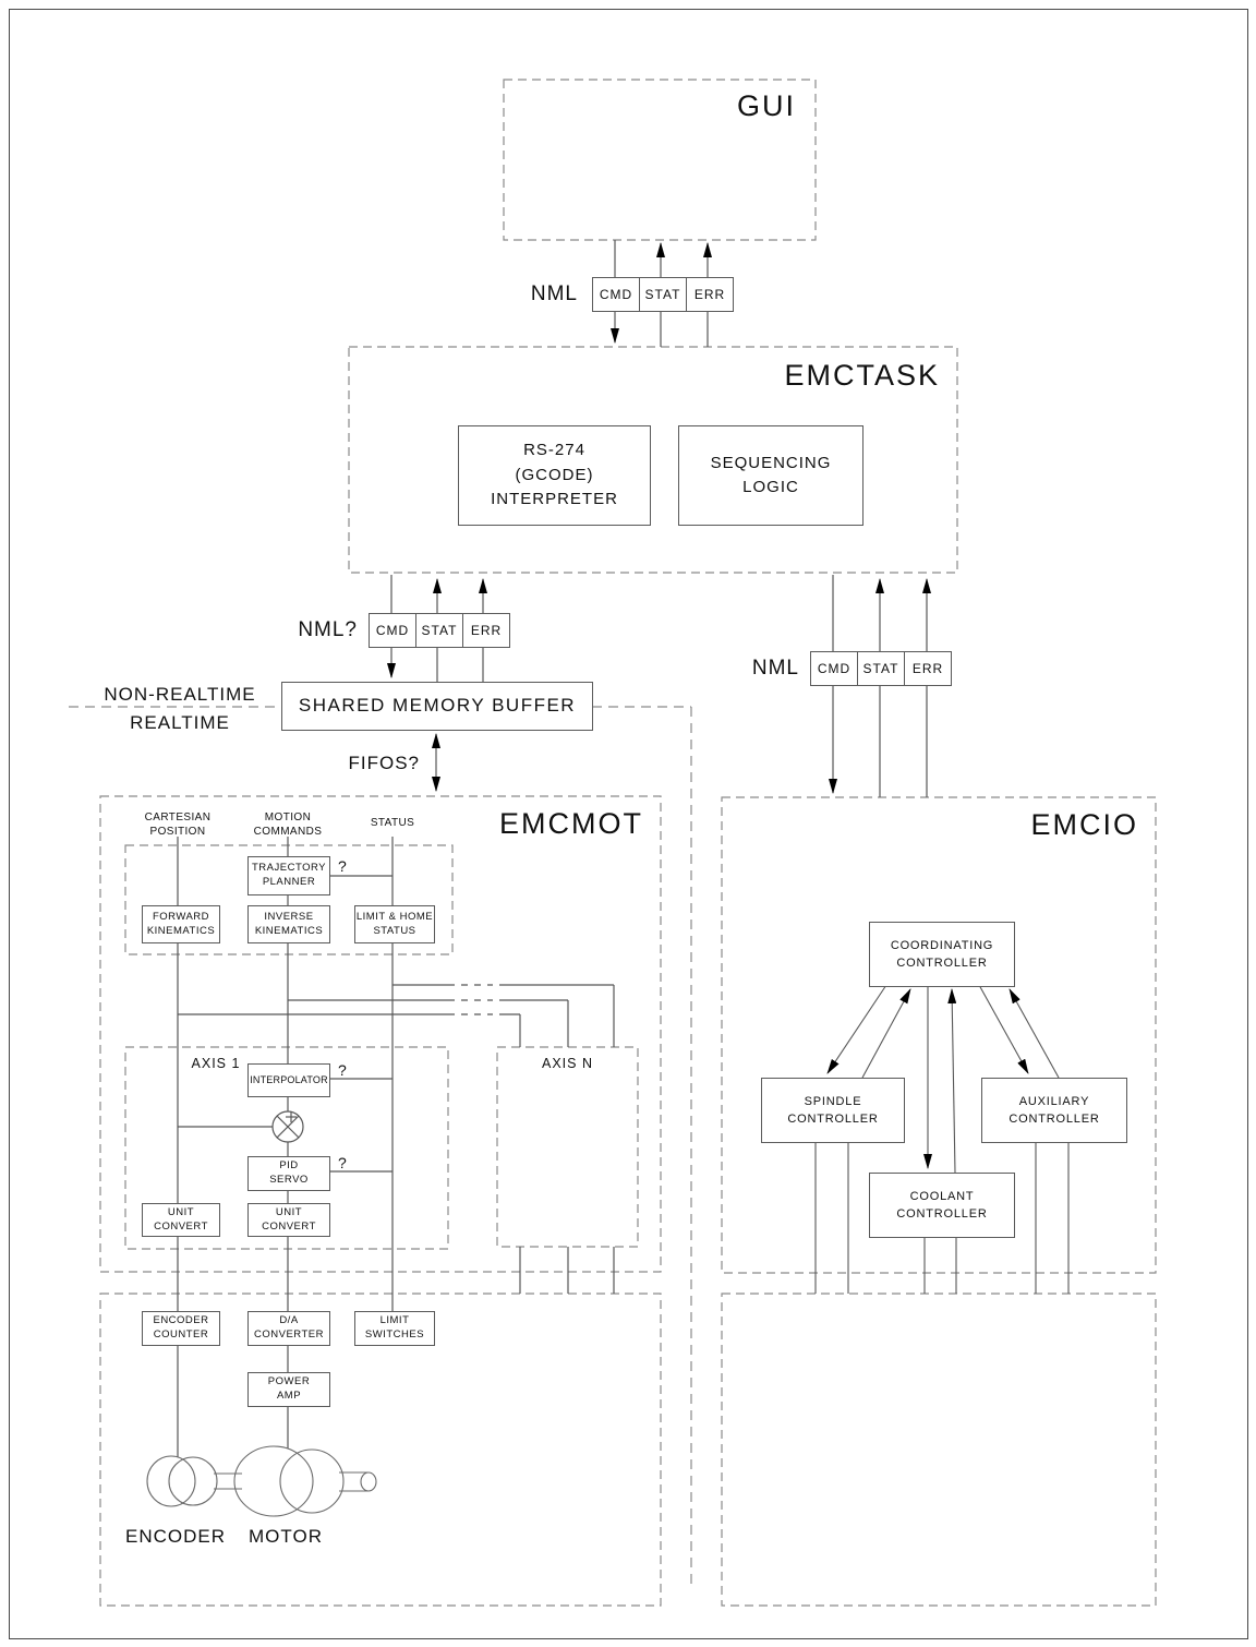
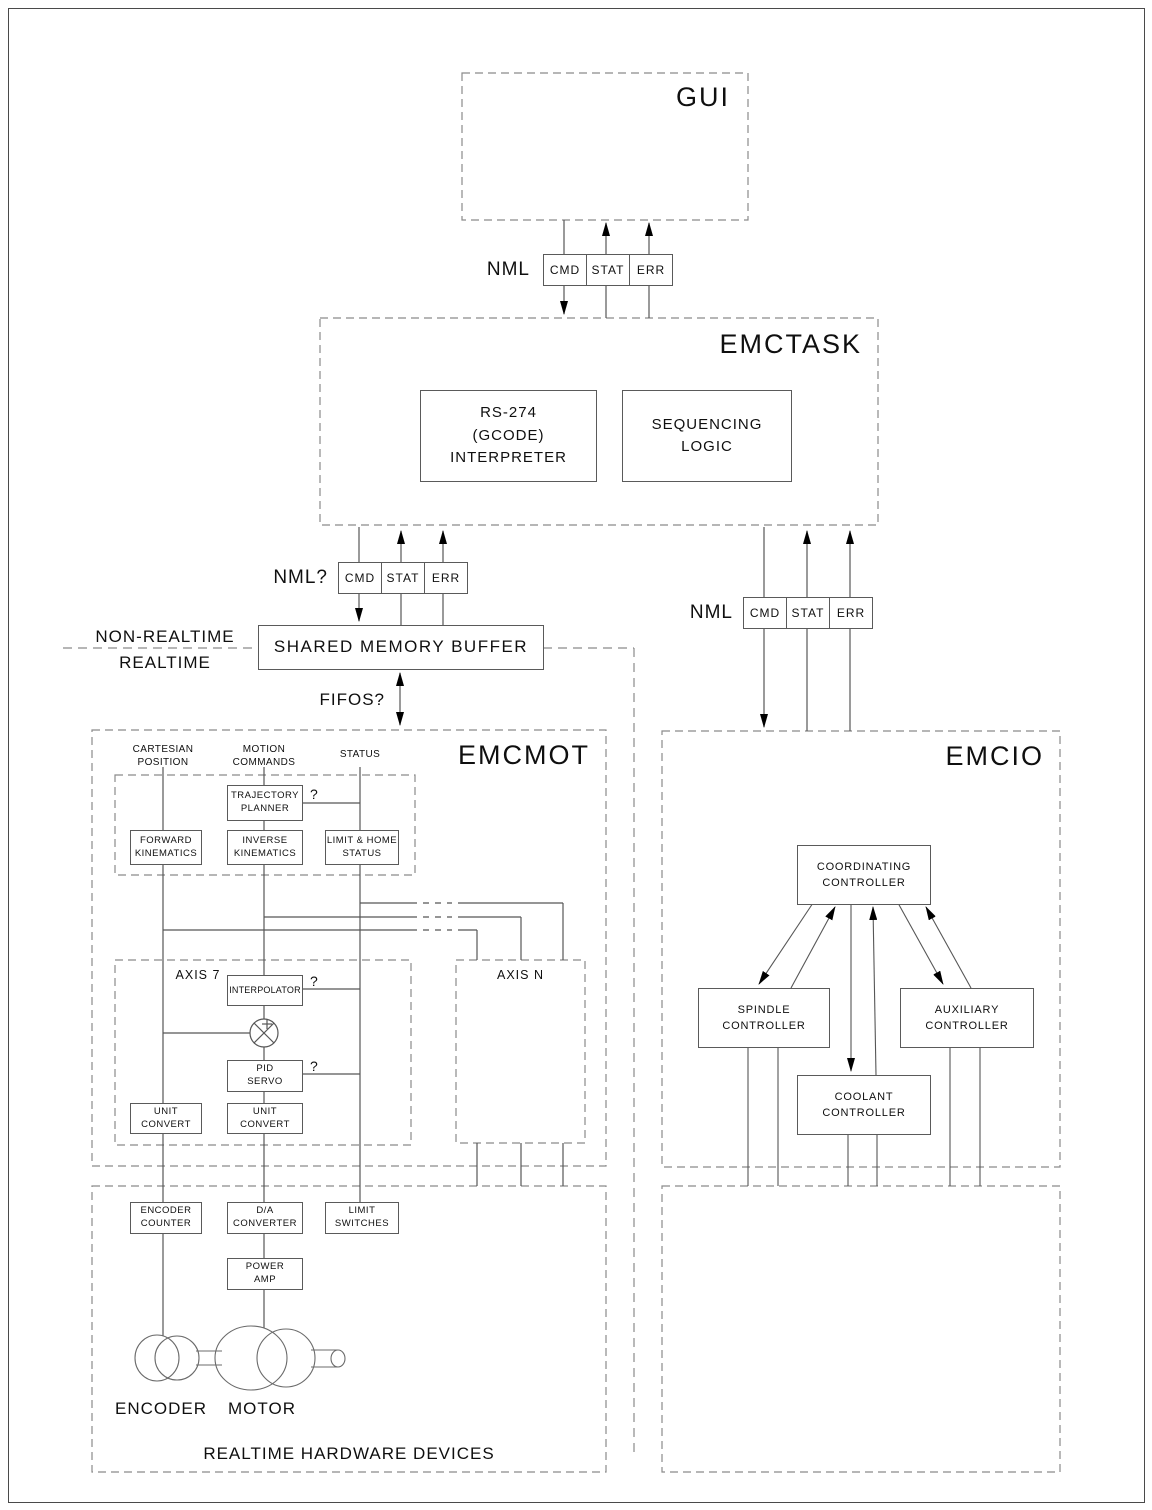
  GUI
  NML
  CMD
  STAT
  ERR
  EMCTASK
  RS-274
  (GCODE)
  INTERPRETER
  SEQUENCING
  LOGIC
  NML?
  CMD
  STAT
  ERR
  NML
  CMD
  STAT
  ERR
  NON-REALTIME
  REALTIME
  SHARED MEMORY BUFFER
  FIFOS?
  EMCMOT
  CARTESIAN
  POSITION
  MOTION
  COMMANDS
  STATUS
  TRAJECTORY
  PLANNER
  ?
  FORWARD
  KINEMATICS
  INVERSE
  KINEMATICS
  LIMIT & HOME
  STATUS
- AXIS 1
+ AXIS 7
  INTERPOLATOR
  ?
  PID
  SERVO
  ?
  UNIT
  CONVERT
  UNIT
  CONVERT
  AXIS N
  ENCODER
  COUNTER
  D/A
  CONVERTER
  LIMIT
  SWITCHES
  POWER
  AMP
  ENCODER
  MOTOR
+ REALTIME HARDWARE DEVICES
  EMCIO
  COORDINATING
  CONTROLLER
  SPINDLE
  CONTROLLER
  AUXILIARY
  CONTROLLER
  COOLANT
  CONTROLLER
